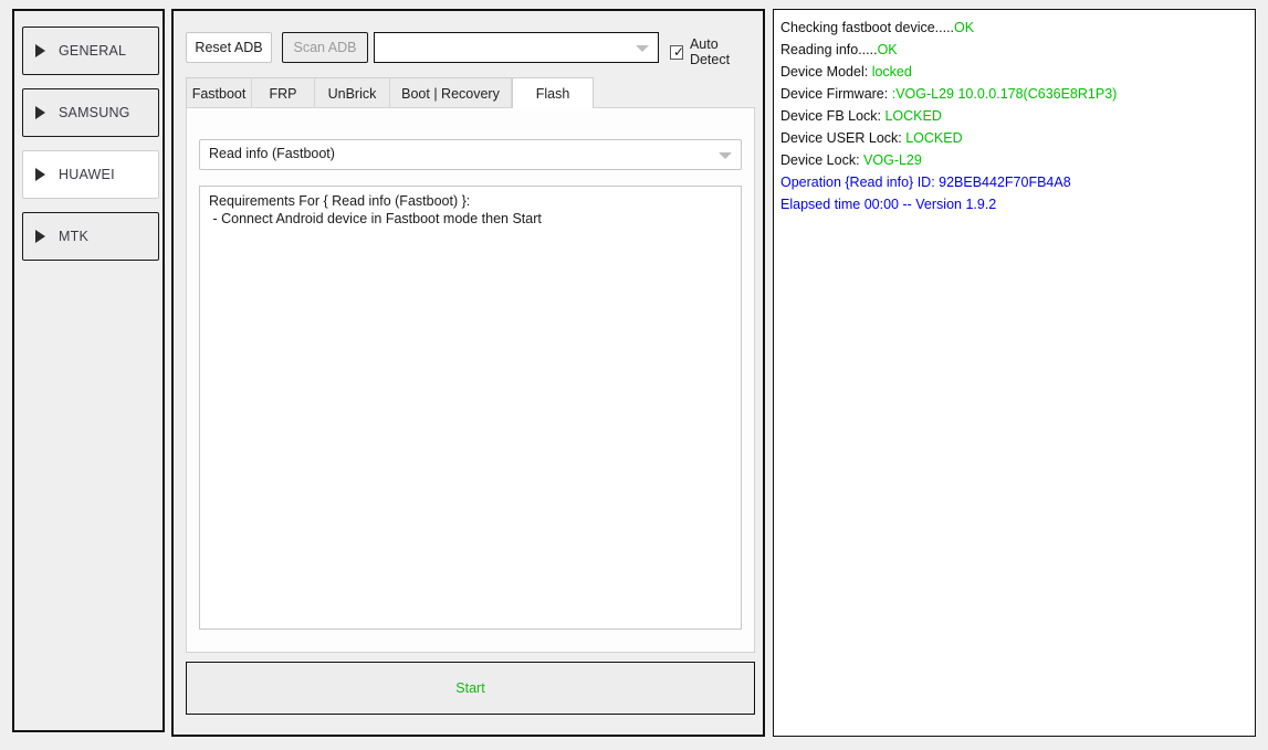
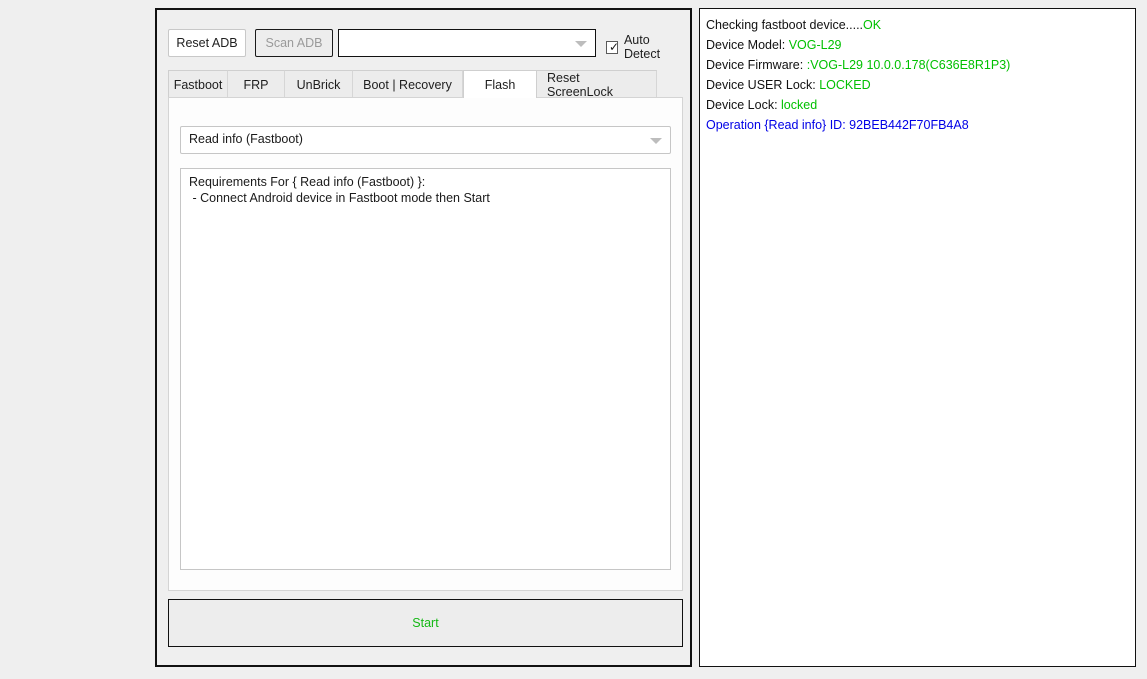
- GENERAL
- SAMSUNG
- HUAWEI
- MTK
  Reset ADB
  Scan ADB
  ✓
  Auto Detect
  Fastboot
  FRP
  UnBrick
  Boot | Recovery
  Flash
+ Reset ScreenLock
  Read info (Fastboot)
  Requirements For { Read info (Fastboot) }:
  - Connect Android device in Fastboot mode then Start
  Start
  Checking fastboot device.....OK
- Reading info.....OK
- Device Model: locked
+ Device Model: VOG-L29
  Device Firmware: :VOG-L29 10.0.0.178(C636E8R1P3)
- Device FB Lock: LOCKED
  Device USER Lock: LOCKED
- Device Lock: VOG-L29
+ Device Lock: locked
  Operation {Read info} ID: 92BEB442F70FB4A8
- Elapsed time 00:00 -- Version 1.9.2
